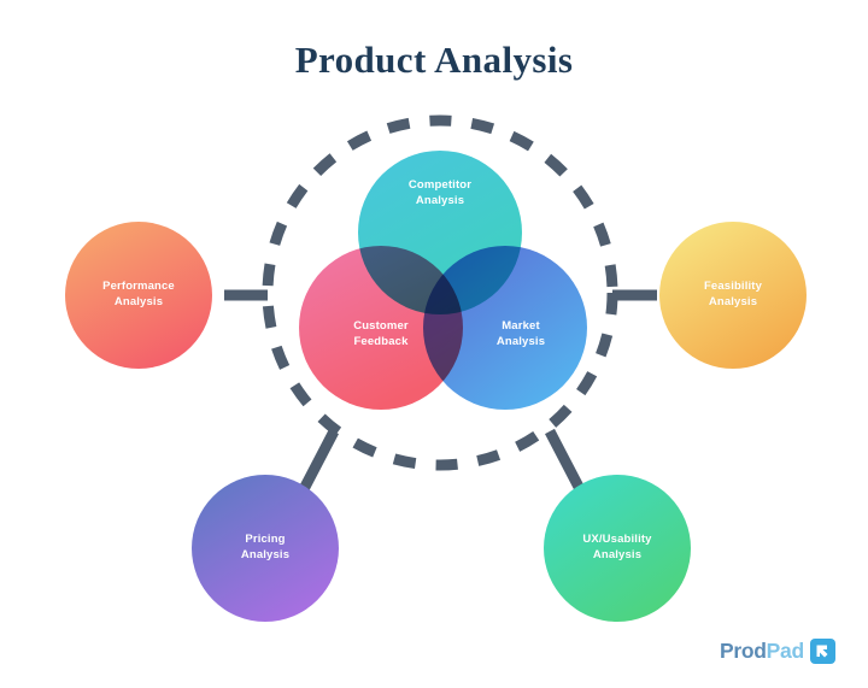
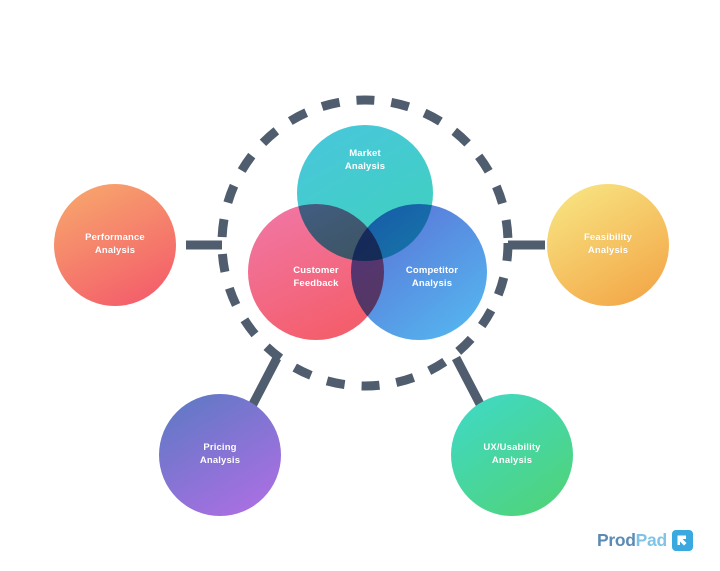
- Product Analysis
- Competitor
+ Market
  Analysis
  Customer
  Feedback
- Market
+ Competitor
  Analysis
  Performance
  Analysis
  Feasibility
  Analysis
  Pricing
  Analysis
  UX/Usability
  Analysis
  ProdPad
